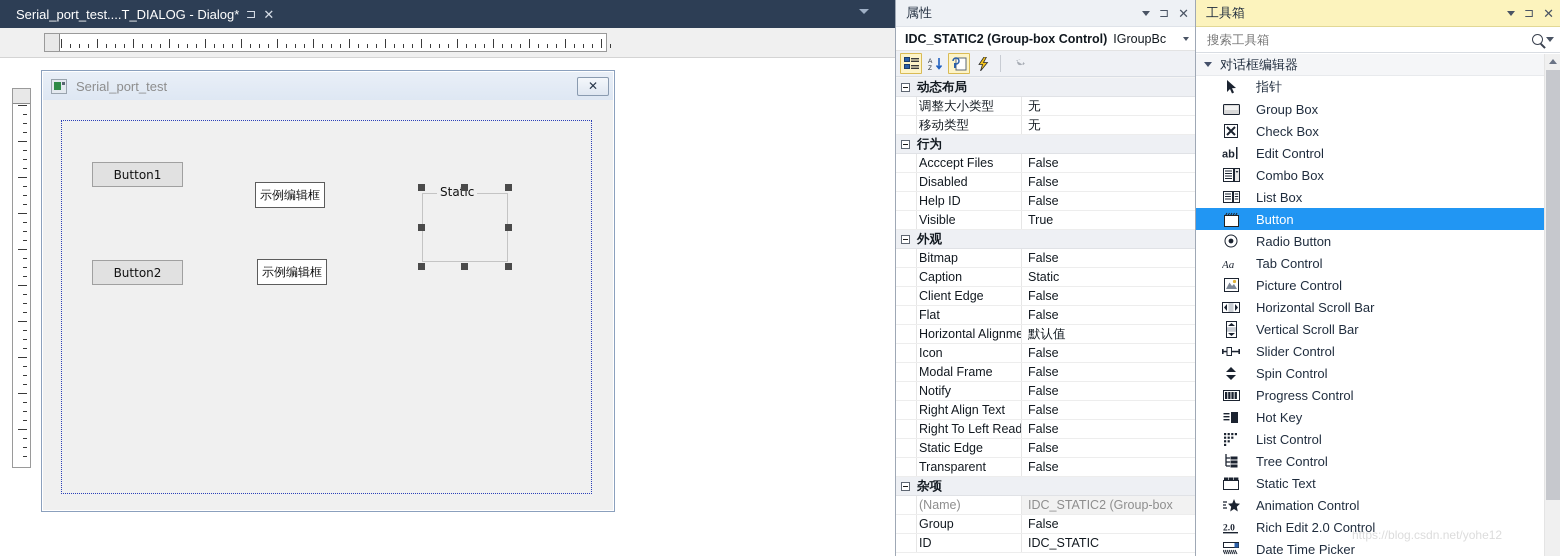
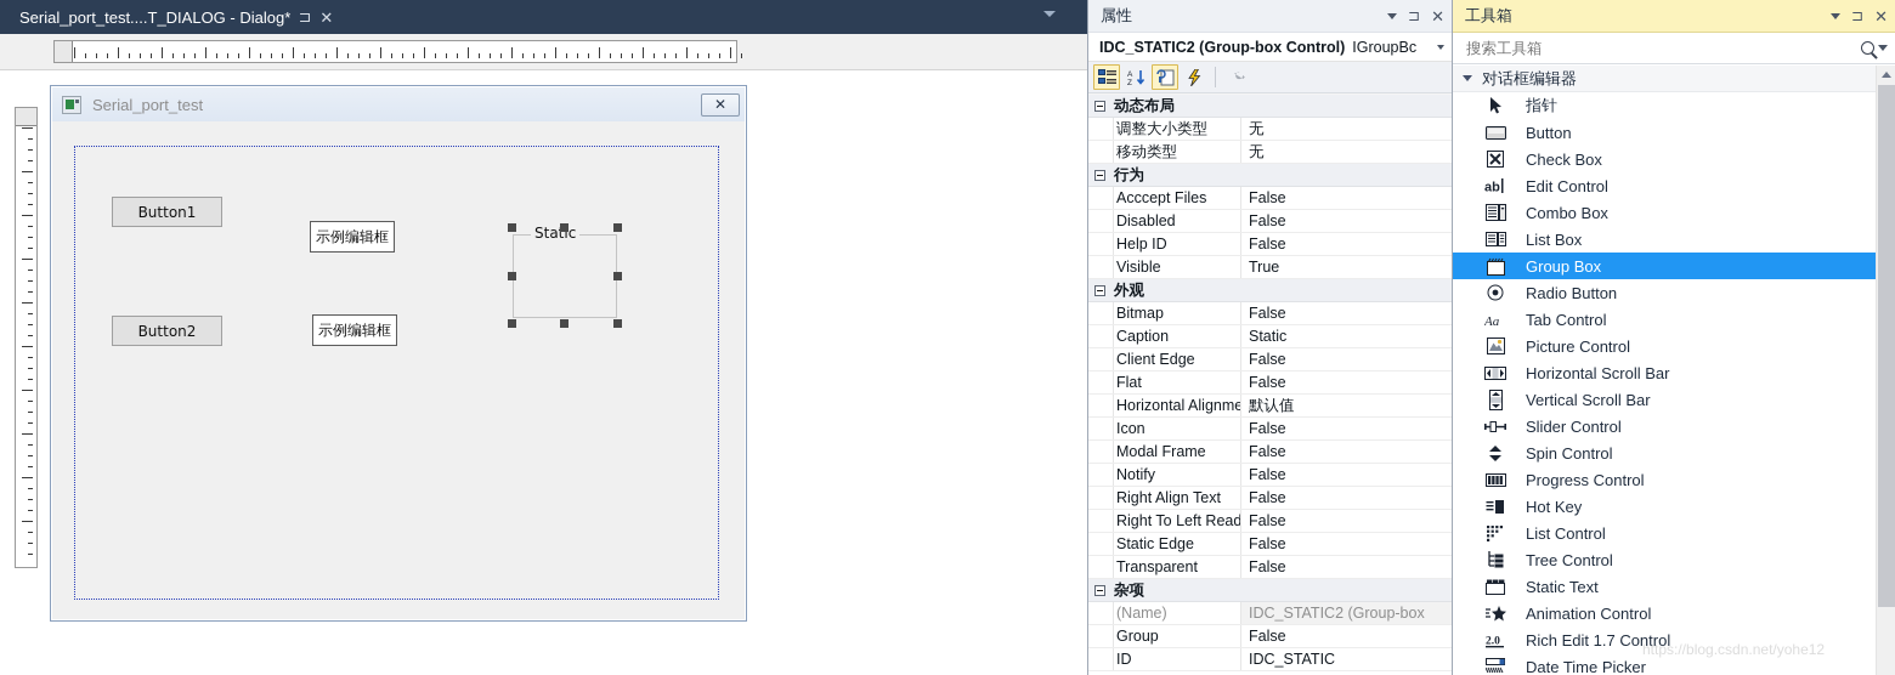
  Serial_port_test....T_DIALOG - Dialog*
  ⊐
  ✕
  Serial_port_test
  ✕
  Button1
  Button2
  示例编辑框
  示例编辑框
  Static
  属性
  ⊐
  ✕
  IDC_STATIC2 (Group-box Control)
  IGroupBc
  动态布局
  调整大小类型
  无
  移动类型
  无
  行为
  Acccept Files
  False
  Disabled
  False
  Help ID
  False
  Visible
  True
  外观
  Bitmap
  False
  Caption
  Static
  Client Edge
  False
  Flat
  False
  Horizontal Alignme
  默认值
  Icon
  False
  Modal Frame
  False
  Notify
  False
  Right Align Text
  False
  Right To Left Read
  False
  Static Edge
  False
  Transparent
  False
  杂项
  (Name)
  IDC_STATIC2 (Group-box
  Group
  False
  ID
  IDC_STATIC
  工具箱
  ⊐
  ✕
  搜索工具箱
  对话框编辑器
  指针
- Group Box
+ Button
  Check Box
  ab
  Edit Control
  Combo Box
  List Box
- Button
+ Group Box
  Radio Button
  Aa
  Tab Control
  Picture Control
  Horizontal Scroll Bar
  Vertical Scroll Bar
  Slider Control
  Spin Control
  Progress Control
  Hot Key
  List Control
  Tree Control
  Static Text
  Animation Control
  2.0
- Rich Edit 2.0 Control
+ Rich Edit 1.7 Control
  Date Time Picker
  https://blog.csdn.net/yohe12
